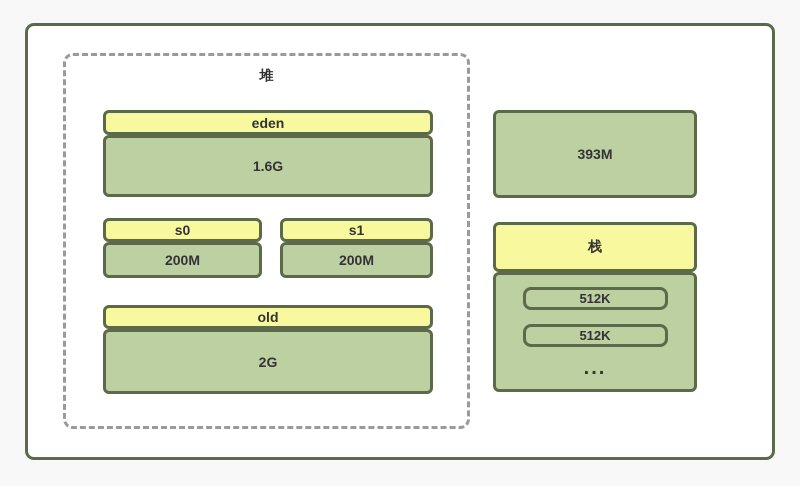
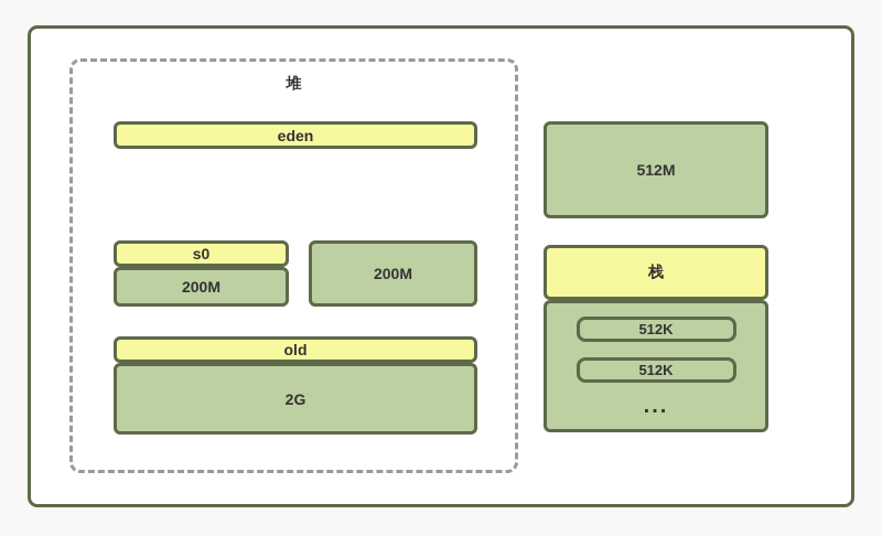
  堆
  eden
- 1.6G
  s0
  200M
- s1
  200M
  old
  2G
- 393M
+ 512M
  栈
  512K
  512K
  ...
